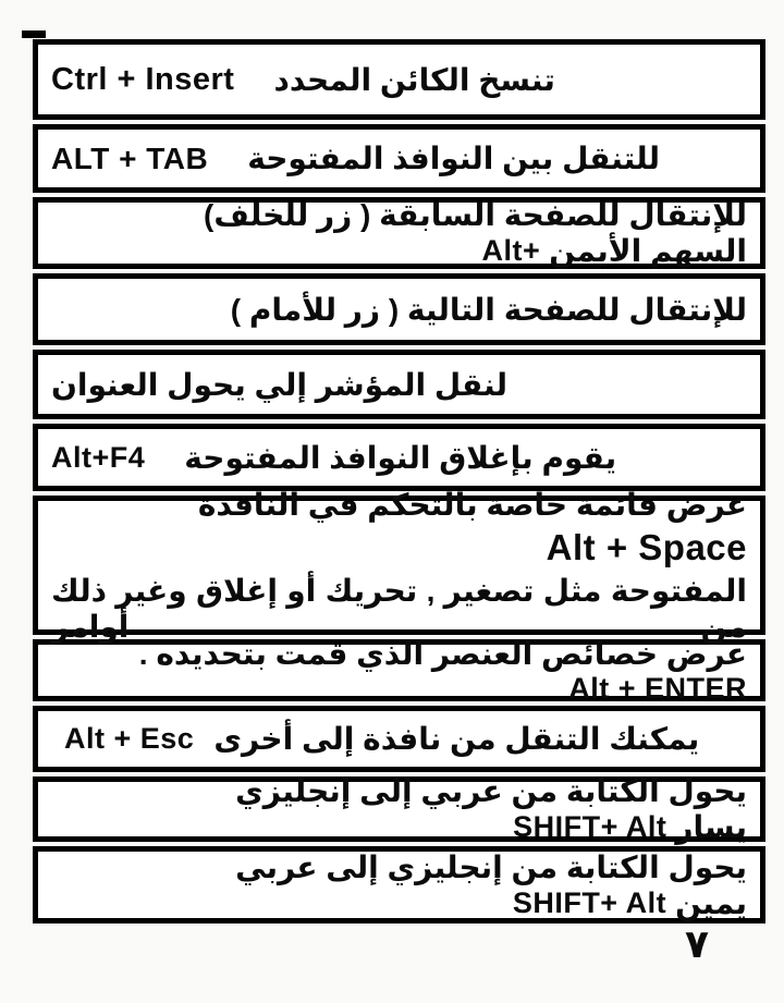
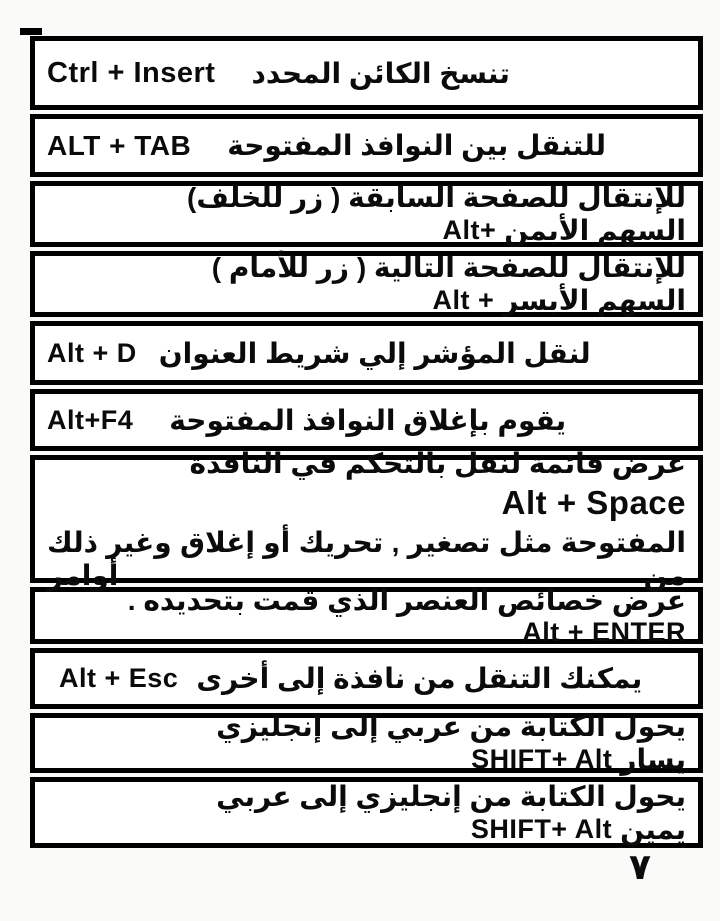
  تنسخ الكائن المحدد
  Ctrl + Insert
  للتنقل بين النوافذ المفتوحة
  ALT + TAB
  للإنتقال للصفحة السابقة ( زر للخلف)
  السهم الأيمن
  Alt+
  للإنتقال للصفحة التالية ( زر للأمام )
+ السهم الأيسر
+ Alt +
- لنقل المؤشر إلي يحول العنوان
+ لنقل المؤشر إلي شريط العنوان
+ Alt + D
  يقوم بإغلاق النوافذ المفتوحة
  Alt+F4
- عرض قائمة خاصة بالتحكم في النافذة
+ عرض قائمة لنقل بالتحكم في النافذة
  Alt + Space
  المفتوحة مثل تصغير , تحريك أو إغلاق وغير ذلك من أوامر
  عرض خصائص العنصر الذي قمت بتحديده .
  Alt + ENTER
  يمكنك التنقل من نافذة إلى أخرى
  Alt + Esc
  يحول الكتابة من عربي إلى إنجليزي
  يسار
  SHIFT+ Alt
  يحول الكتابة من إنجليزي إلى عربي
  يمين
  SHIFT+ Alt
  ٧
